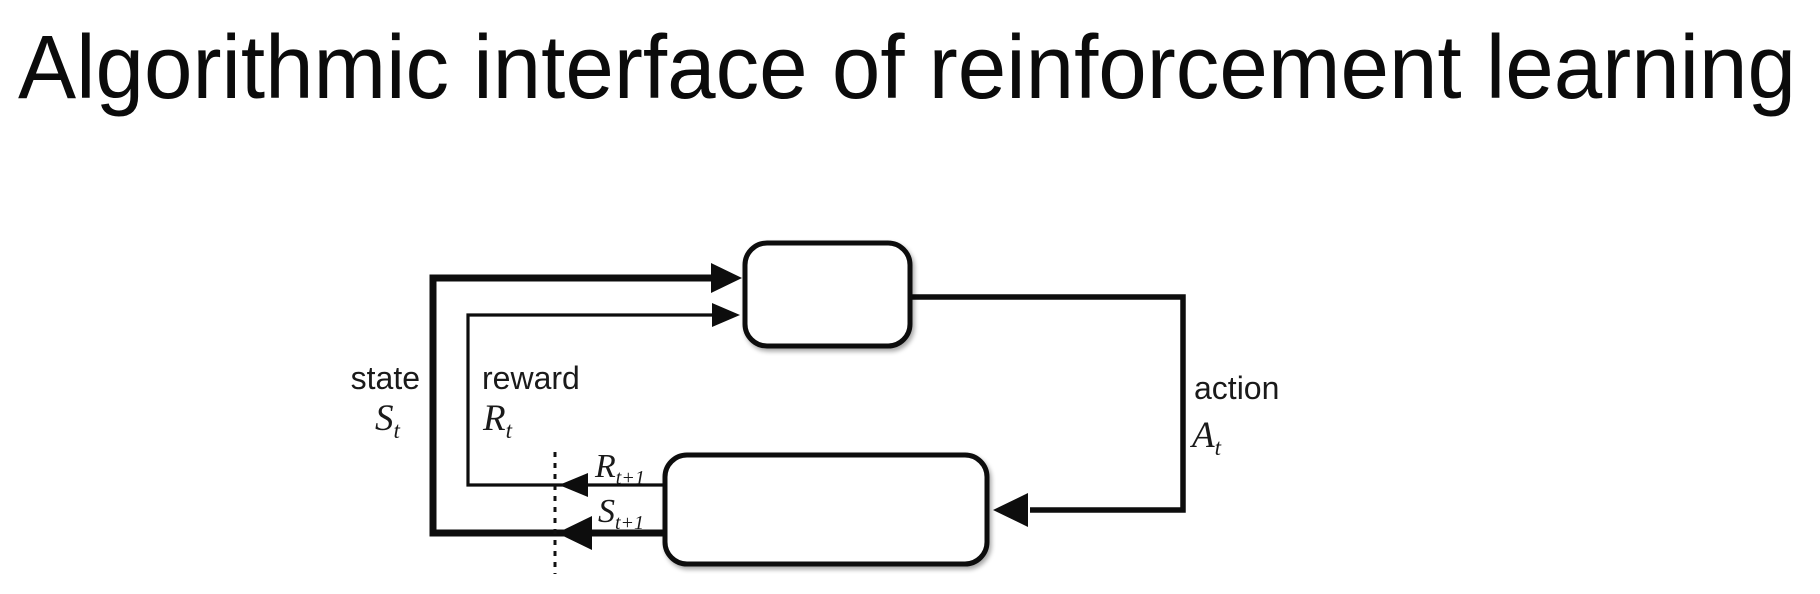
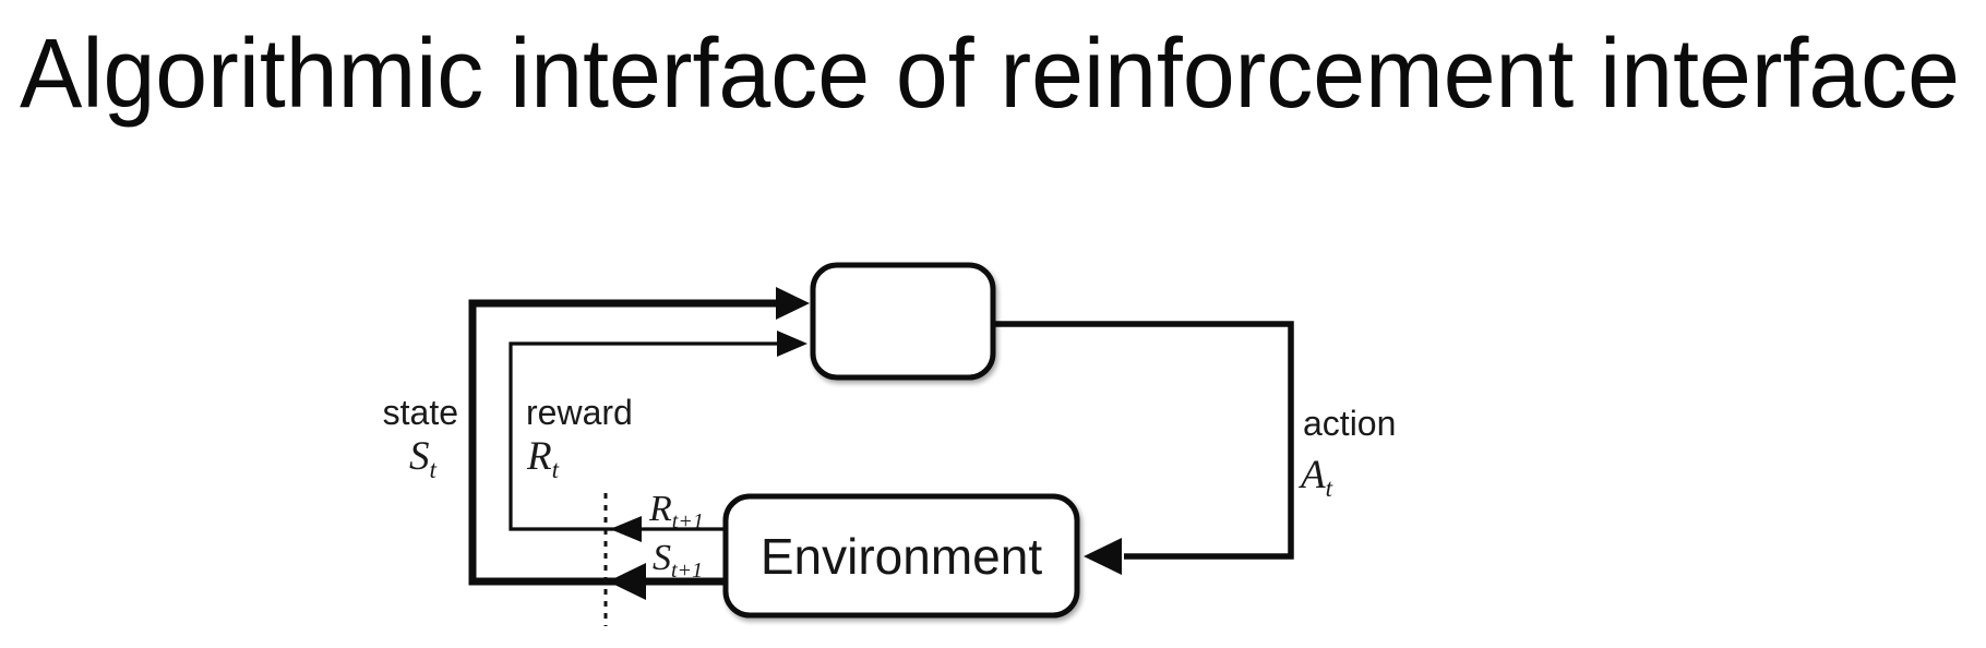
- Algorithmic interface of reinforcement learning
+ Algorithmic interface of reinforcement interface
+ Environment
  state
  St
  reward
  Rt
  action
  At
  Rt+1
  St+1
